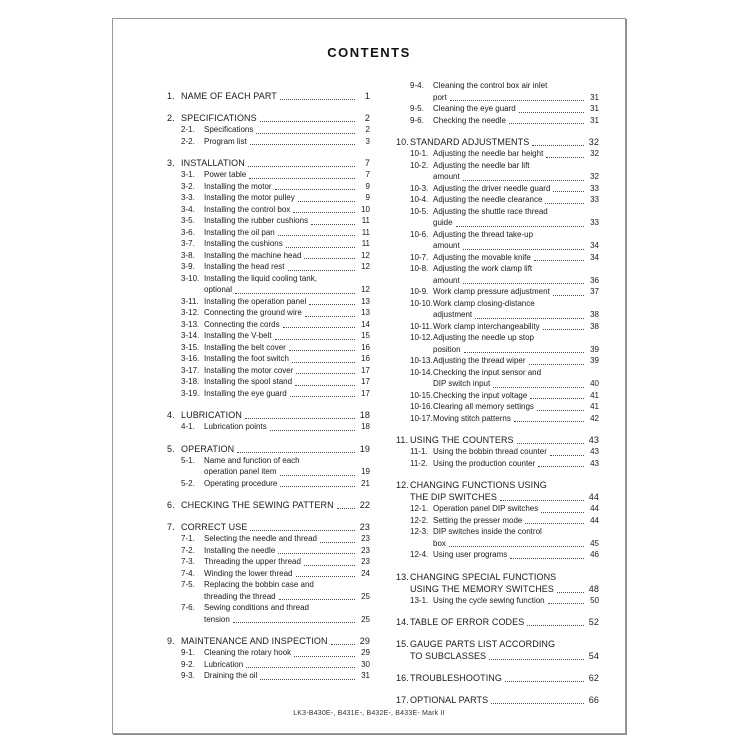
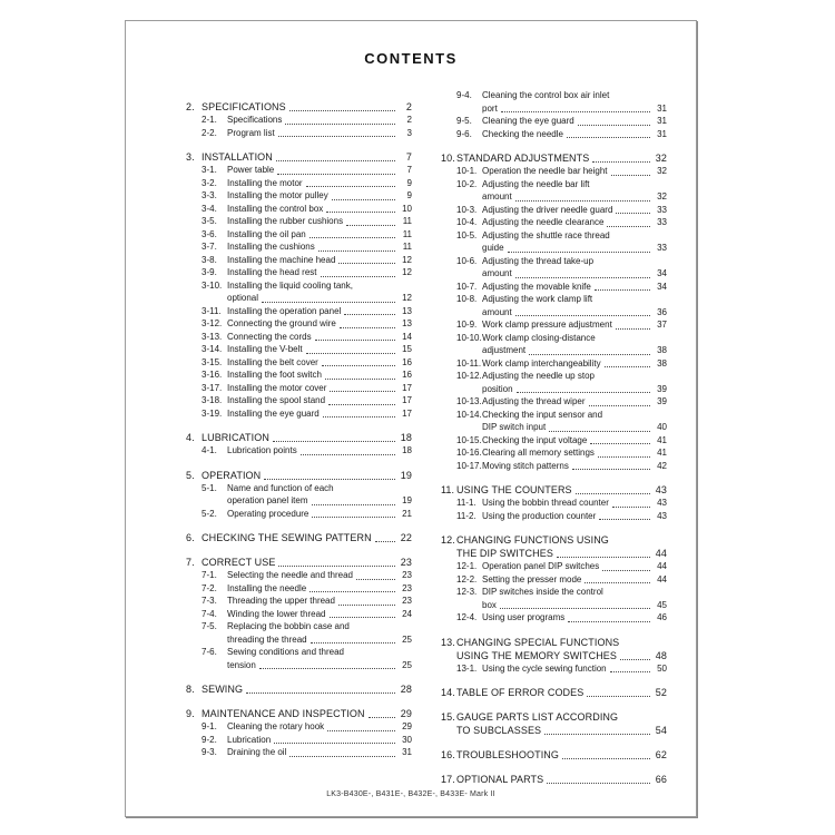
  CONTENTS
- 1.
- NAME OF EACH PART
- 1
  2.
  SPECIFICATIONS
  2
  2-1.
  Specifications
  2
  2-2.
  Program list
  3
  3.
  INSTALLATION
  7
  3-1.
  Power table
  7
  3-2.
  Installing the motor
  9
  3-3.
  Installing the motor pulley
  9
  3-4.
  Installing the control box
  10
  3-5.
  Installing the rubber cushions
  11
  3-6.
  Installing the oil pan
  11
  3-7.
  Installing the cushions
  11
  3-8.
  Installing the machine head
  12
  3-9.
  Installing the head rest
  12
  3-10.
  Installing the liquid cooling tank,
  optional
  12
  3-11.
  Installing the operation panel
  13
  3-12.
  Connecting the ground wire
  13
  3-13.
  Connecting the cords
  14
  3-14.
  Installing the V-belt
  15
  3-15.
  Installing the belt cover
  16
  3-16.
  Installing the foot switch
  16
  3-17.
  Installing the motor cover
  17
  3-18.
  Installing the spool stand
  17
  3-19.
  Installing the eye guard
  17
  4.
  LUBRICATION
  18
  4-1.
  Lubrication points
  18
  5.
  OPERATION
  19
  5-1.
  Name and function of each
  operation panel item
  19
  5-2.
  Operating procedure
  21
  6.
  CHECKING THE SEWING PATTERN
  22
  7.
  CORRECT USE
  23
  7-1.
  Selecting the needle and thread
  23
  7-2.
  Installing the needle
  23
  7-3.
  Threading the upper thread
  23
  7-4.
  Winding the lower thread
  24
  7-5.
  Replacing the bobbin case and
  threading the thread
  25
  7-6.
  Sewing conditions and thread
  tension
  25
+ 8.
+ SEWING
+ 28
  9.
  MAINTENANCE AND INSPECTION
  29
  9-1.
  Cleaning the rotary hook
  29
  9-2.
  Lubrication
  30
  9-3.
  Draining the oil
  31
  9-4.
  Cleaning the control box air inlet
  port
  31
  9-5.
  Cleaning the eye guard
  31
  9-6.
  Checking the needle
  31
  10.
  STANDARD ADJUSTMENTS
  32
  10-1.
- Adjusting the needle bar height
+ Operation the needle bar height
  32
  10-2.
  Adjusting the needle bar lift
  amount
  32
  10-3.
  Adjusting the driver needle guard
  33
  10-4.
  Adjusting the needle clearance
  33
  10-5.
  Adjusting the shuttle race thread
  guide
  33
  10-6.
  Adjusting the thread take-up
  amount
  34
  10-7.
  Adjusting the movable knife
  34
  10-8.
  Adjusting the work clamp lift
  amount
  36
  10-9.
  Work clamp pressure adjustment
  37
  10-10.
  Work clamp closing-distance
  adjustment
  38
  10-11.
  Work clamp interchangeability
  38
  10-12.
  Adjusting the needle up stop
  position
  39
  10-13.
  Adjusting the thread wiper
  39
  10-14.
  Checking the input sensor and
  DIP switch input
  40
  10-15.
  Checking the input voltage
  41
  10-16.
  Clearing all memory settings
  41
  10-17.
  Moving stitch patterns
  42
  11.
  USING THE COUNTERS
  43
  11-1.
  Using the bobbin thread counter
  43
  11-2.
  Using the production counter
  43
  12.
  CHANGING FUNCTIONS USING
  THE DIP SWITCHES
  44
  12-1.
  Operation panel DIP switches
  44
  12-2.
  Setting the presser mode
  44
  12-3.
  DIP switches inside the control
  box
  45
  12-4.
  Using user programs
  46
  13.
  CHANGING SPECIAL FUNCTIONS
  USING THE MEMORY SWITCHES
  48
  13-1.
  Using the cycle sewing function
  50
  14.
  TABLE OF ERROR CODES
  52
  15.
  GAUGE PARTS LIST ACCORDING
  TO SUBCLASSES
  54
  16.
  TROUBLESHOOTING
  62
  17.
  OPTIONAL PARTS
  66
